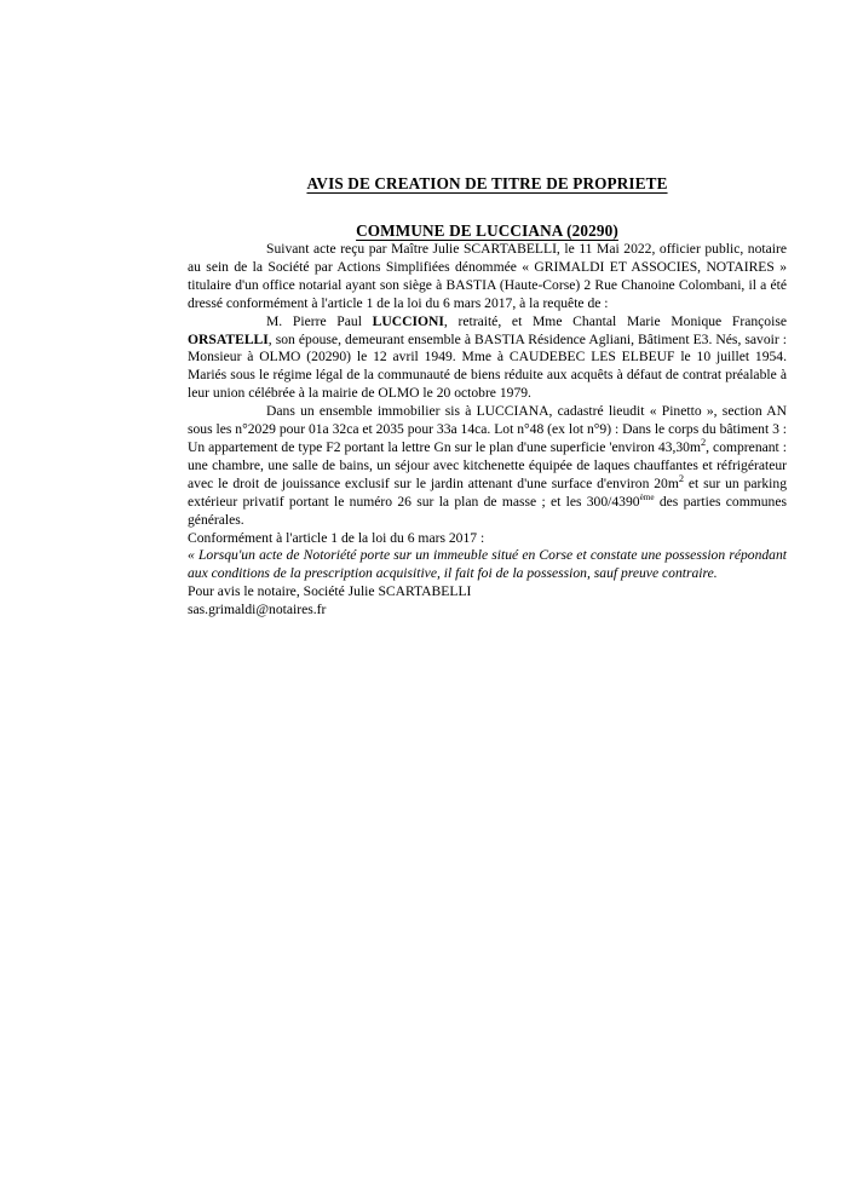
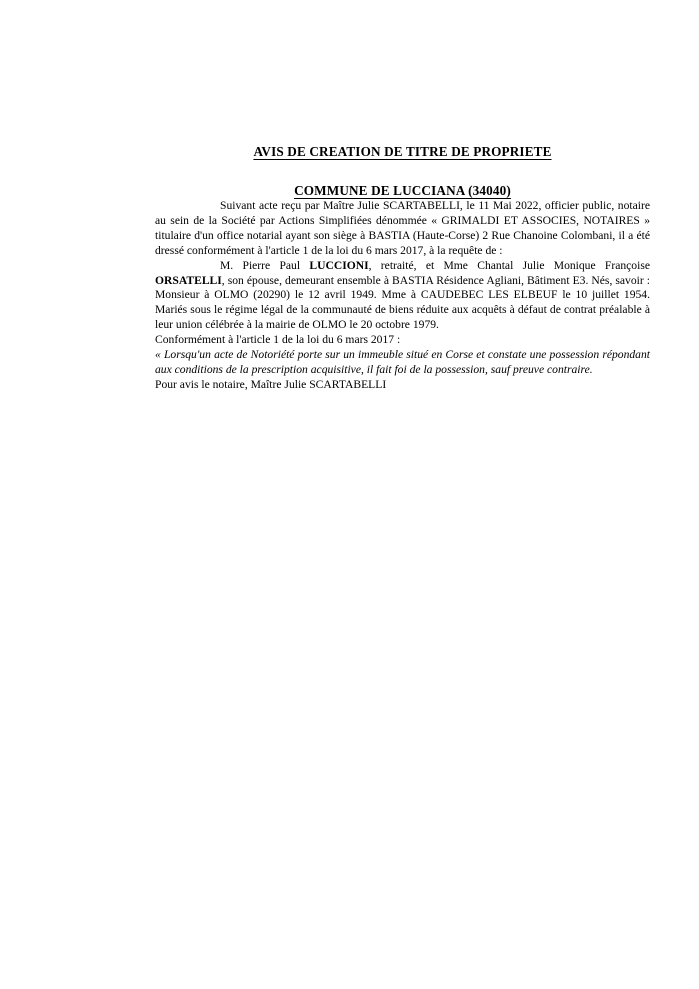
  AVIS DE CREATION DE TITRE DE PROPRIETE
- COMMUNE DE LUCCIANA (20290)
+ COMMUNE DE LUCCIANA (34040)
  Suivant acte reçu par Maître Julie SCARTABELLI, le 11 Mai 2022, officier public, notaire au sein de la Société par Actions Simplifiées dénommée « GRIMALDI ET ASSOCIES, NOTAIRES » titulaire d'un office notarial ayant son siège à BASTIA (Haute-Corse) 2 Rue Chanoine Colombani, il a été dressé conformément à l'article 1 de la loi du 6 mars 2017, à la requête de :
- M. Pierre Paul LUCCIONI, retraité, et Mme Chantal Marie Monique Françoise ORSATELLI, son épouse, demeurant ensemble à BASTIA Résidence Agliani, Bâtiment E3. Nés, savoir : Monsieur à OLMO (20290) le 12 avril 1949. Mme à CAUDEBEC LES ELBEUF le 10 juillet 1954. Mariés sous le régime légal de la communauté de biens réduite aux acquêts à défaut de contrat préalable à leur union célébrée à la mairie de OLMO le 20 octobre 1979.
+ M. Pierre Paul LUCCIONI, retraité, et Mme Chantal Julie Monique Françoise ORSATELLI, son épouse, demeurant ensemble à BASTIA Résidence Agliani, Bâtiment E3. Nés, savoir : Monsieur à OLMO (20290) le 12 avril 1949. Mme à CAUDEBEC LES ELBEUF le 10 juillet 1954. Mariés sous le régime légal de la communauté de biens réduite aux acquêts à défaut de contrat préalable à leur union célébrée à la mairie de OLMO le 20 octobre 1979.
- Dans un ensemble immobilier sis à LUCCIANA, cadastré lieudit « Pinetto », section AN sous les n°2029 pour 01a 32ca et 2035 pour 33a 14ca. Lot n°48 (ex lot n°9) : Dans le corps du bâtiment 3 : Un appartement de type F2 portant la lettre Gn sur le plan d'une superficie 'environ 43,30m2, comprenant : une chambre, une salle de bains, un séjour avec kitchenette équipée de laques chauffantes et réfrigérateur avec le droit de jouissance exclusif sur le jardin attenant d'une surface d'environ 20m2 et sur un parking extérieur privatif portant le numéro 26 sur la plan de masse ; et les 300/4390ème des parties communes générales.
  Conformément à l'article 1 de la loi du 6 mars 2017 :
  « Lorsqu'un acte de Notoriété porte sur un immeuble situé en Corse et constate une possession répondant aux conditions de la prescription acquisitive, il fait foi de la possession, sauf preuve contraire.
- Pour avis le notaire, Société Julie SCARTABELLI
+ Pour avis le notaire, Maître Julie SCARTABELLI
- sas.grimaldi@notaires.fr
